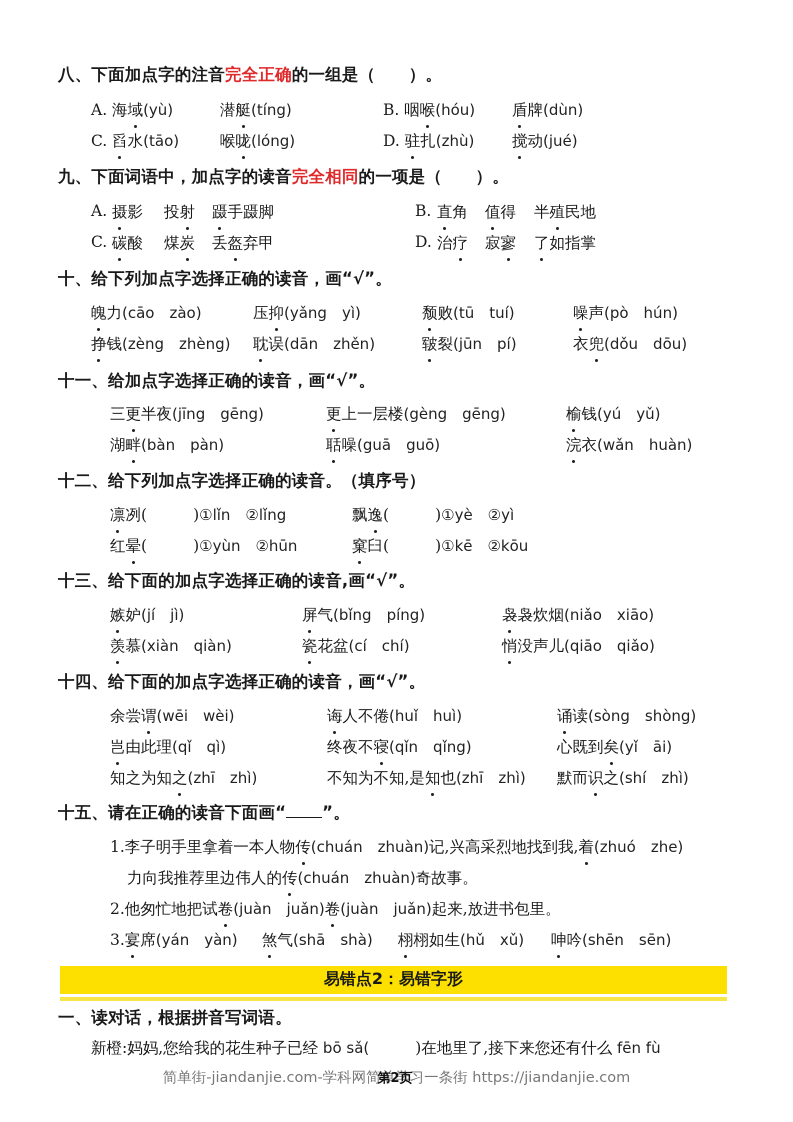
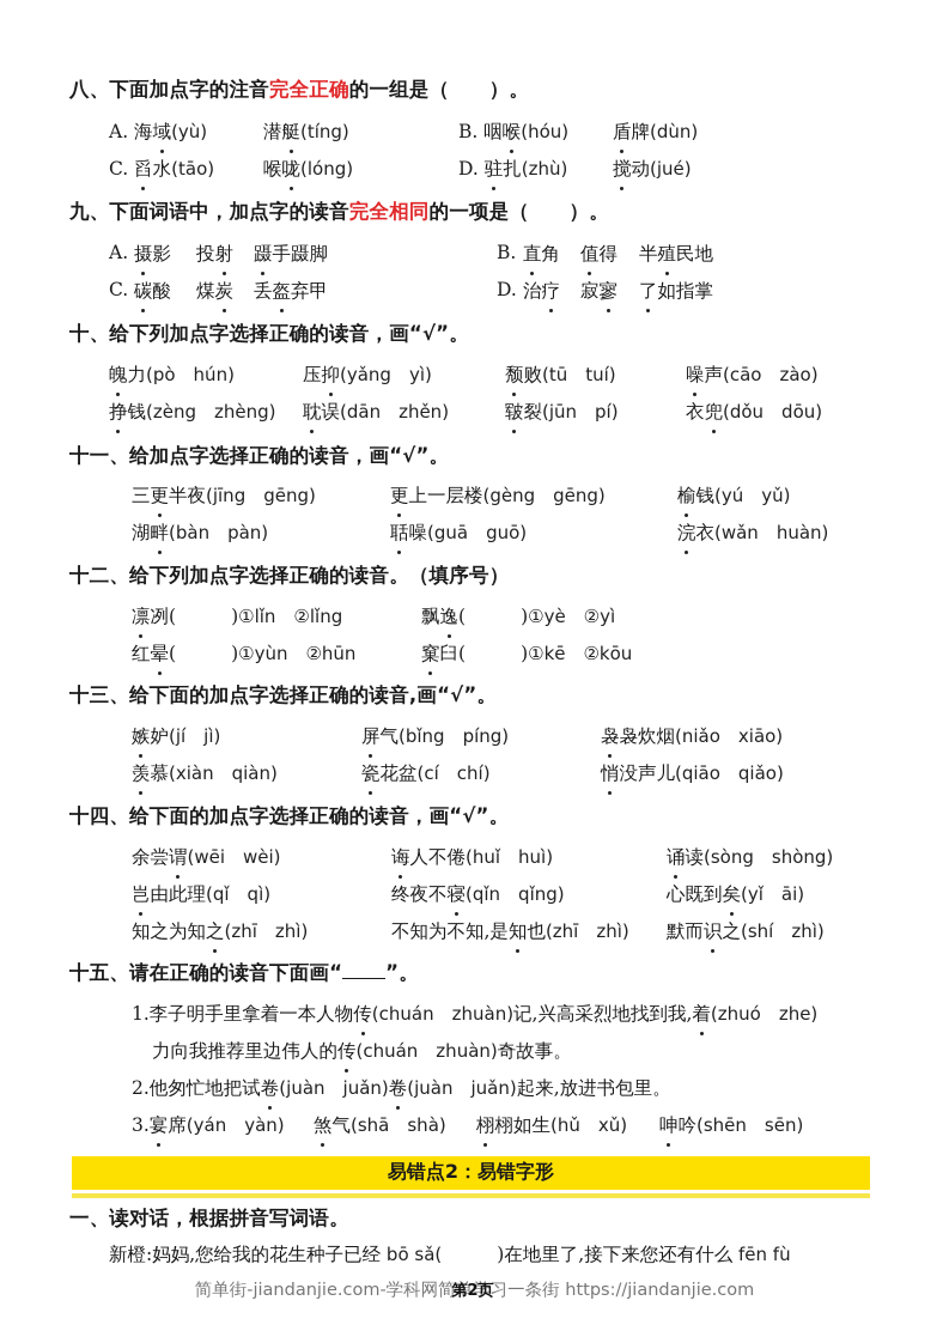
  八、下面加点字的注音完全正确的一组是（ ）。
  A. 海域(yù)
  潜艇(tíng)
  B. 咽喉(hóu)
  盾牌(dùn)
  C. 舀水(tāo)
  喉咙(lóng)
  D. 驻扎(zhù)
  搅动(jué)
  九、下面词语中，加点字的读音完全相同的一项是（ ）。
  A.
  摄影
  投射
  蹑手蹑脚
  B.
  直角
  值得
  半殖民地
  C.
  碳酸
  煤炭
  丢盔弃甲
  D.
  治疗
  寂寥
  了如指掌
  十、给下列加点字选择正确的读音，画“√”。
- 魄力(cāo zào)
+ 魄力(pò hún)
  压抑(yǎng yì)
  颓败(tū tuí)
- 噪声(pò hún)
+ 噪声(cāo zào)
  挣钱(zèng zhèng)
  耽误(dān zhěn)
  皲裂(jūn pí)
  衣兜(dǒu dōu)
  十一、给加点字选择正确的读音，画“√”。
  三更半夜(jīng gēng)
  更上一层楼(gèng gēng)
  榆钱(yú yǔ)
  湖畔(bàn pàn)
  聒噪(guā guō)
  浣衣(wǎn huàn)
  十二、给下列加点字选择正确的读音。（填序号）
  凛冽( )①lǐn ②lǐng
  飘逸( )①yè ②yì
  红晕( )①yùn ②hūn
  窠臼( )①kē ②kōu
  十三、给下面的加点字选择正确的读音,画“√”。
  嫉妒(jí jì)
  屏气(bǐng píng)
  袅袅炊烟(niǎo xiāo)
  羡慕(xiàn qiàn)
  瓷花盆(cí chí)
  悄没声儿(qiāo qiǎo)
  十四、给下面的加点字选择正确的读音，画“√”。
  余尝谓(wēi wèi)
  诲人不倦(huǐ huì)
  诵读(sòng shòng)
  岂由此理(qǐ qì)
  终夜不寝(qǐn qǐng)
  心既到矣(yǐ āi)
  知之为知之(zhī zhì)
  不知为不知,是知也(zhī zhì)
  默而识之(shí zhì)
  十五、请在正确的读音下面画“ ”。
  1.李子明手里拿着一本人物传(chuán zhuàn)记,兴高采烈地找到我,着(zhuó zhe)
  力向我推荐里边伟人的传(chuán zhuàn)奇故事。
  2.他匆忙地把试卷(juàn juǎn)卷(juàn juǎn)起来,放进书包里。
  3.宴席(yán yàn)
  煞气(shā shà)
  栩栩如生(hǔ xǔ)
  呻吟(shēn sēn)
  易错点2：易错字形
  一、读对话，根据拼音写词语。
  新橙:妈妈,您给我的花生种子已经 bō sǎ( )在地里了,接下来您还有什么 fēn fù
  简单街-jiandanjie.com-学科网简单学习一条街 https://jiandanjie.com
  第2页
